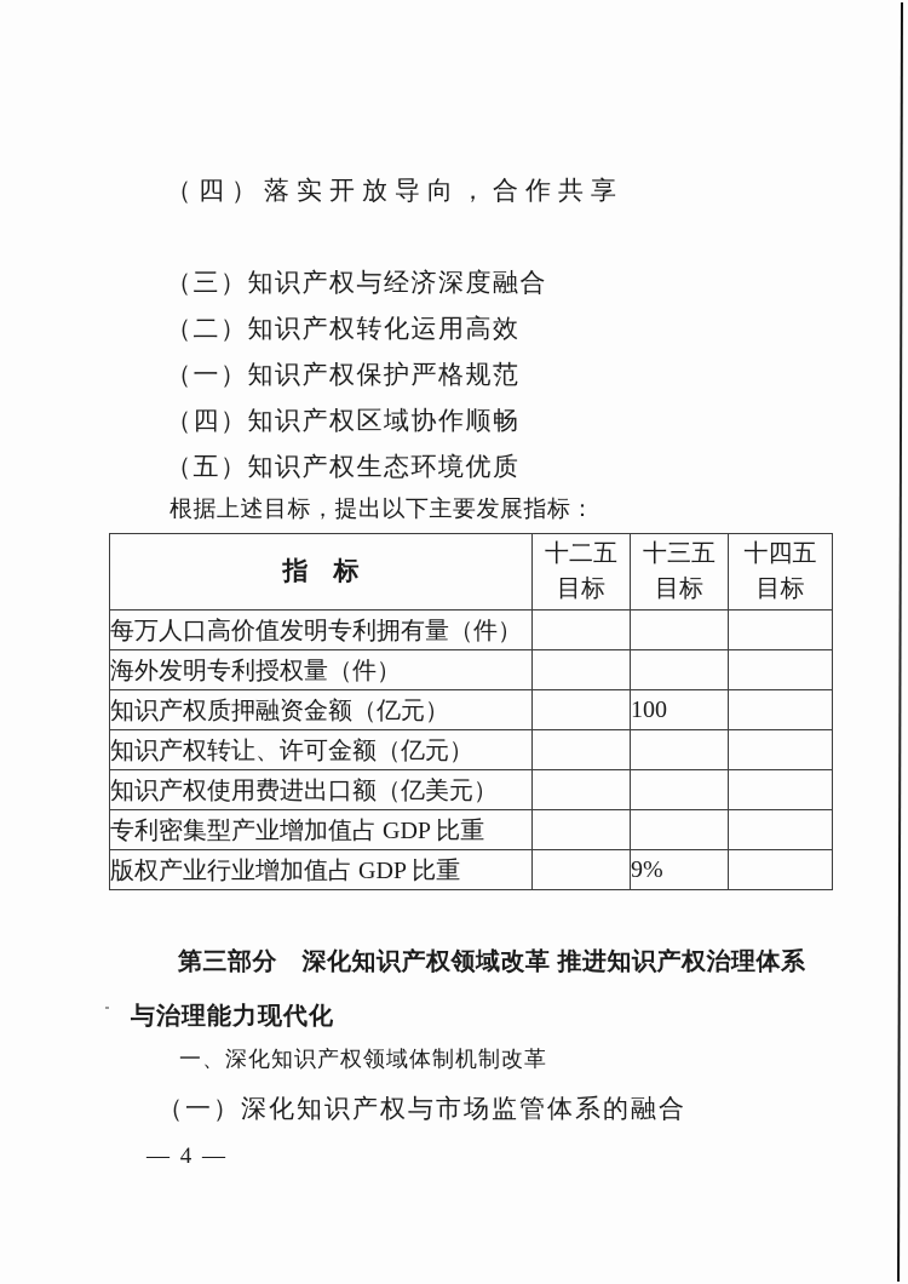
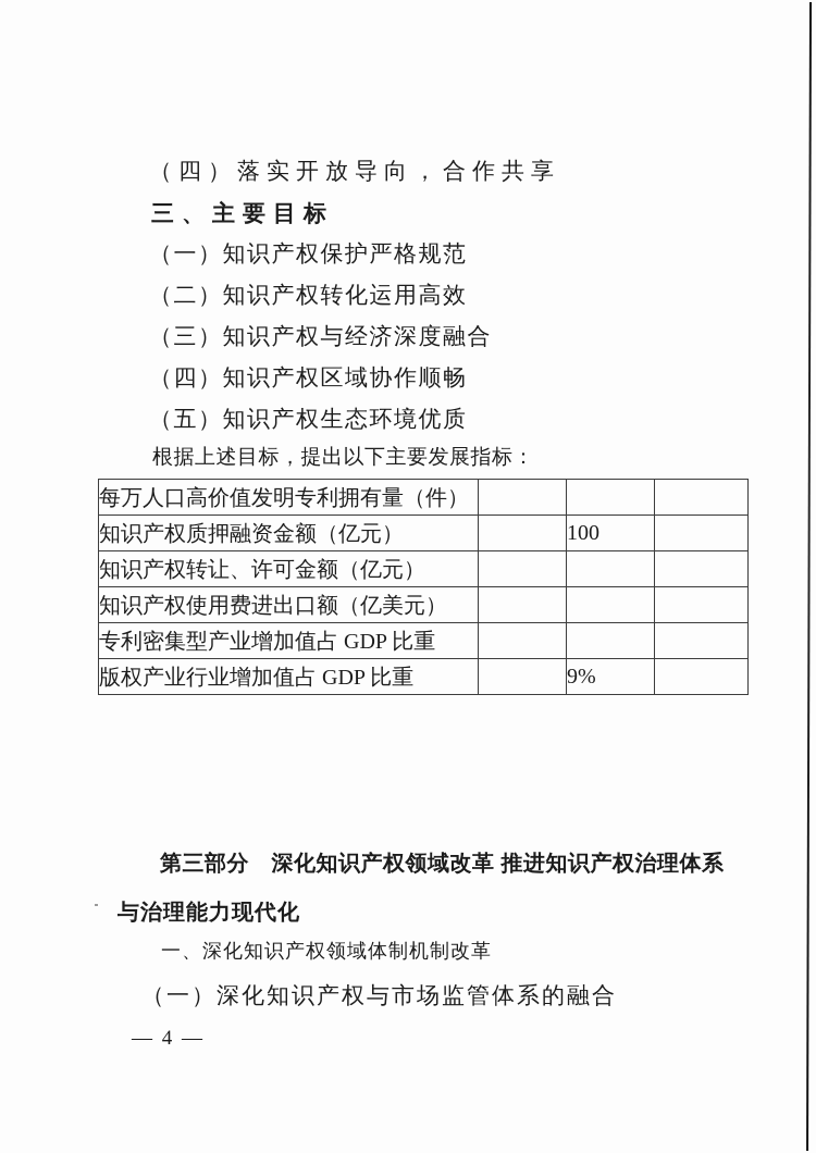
  （四）落实开放导向，合作共享
+ 三、主要目标
- （三）知识产权与经济深度融合
+ （一）知识产权保护严格规范
  （二）知识产权转化运用高效
- （一）知识产权保护严格规范
+ （三）知识产权与经济深度融合
  （四）知识产权区域协作顺畅
  （五）知识产权生态环境优质
  根据上述目标，提出以下主要发展指标：
- 指 标	十二五目标	十三五目标	十四五目标
  每万人口高价值发明专利拥有量（件）
- 海外发明专利授权量（件）
  知识产权质押融资金额（亿元）		100
  知识产权转让、许可金额（亿元）
  知识产权使用费进出口额（亿美元）
  专利密集型产业增加值占 GDP 比重
  版权产业行业增加值占 GDP 比重		9%
  第三部分 深化知识产权领域改革 推进知识产权治理体系
  与治理能力现代化
  一、深化知识产权领域体制机制改革
  （一）深化知识产权与市场监管体系的融合
  — 4 —
